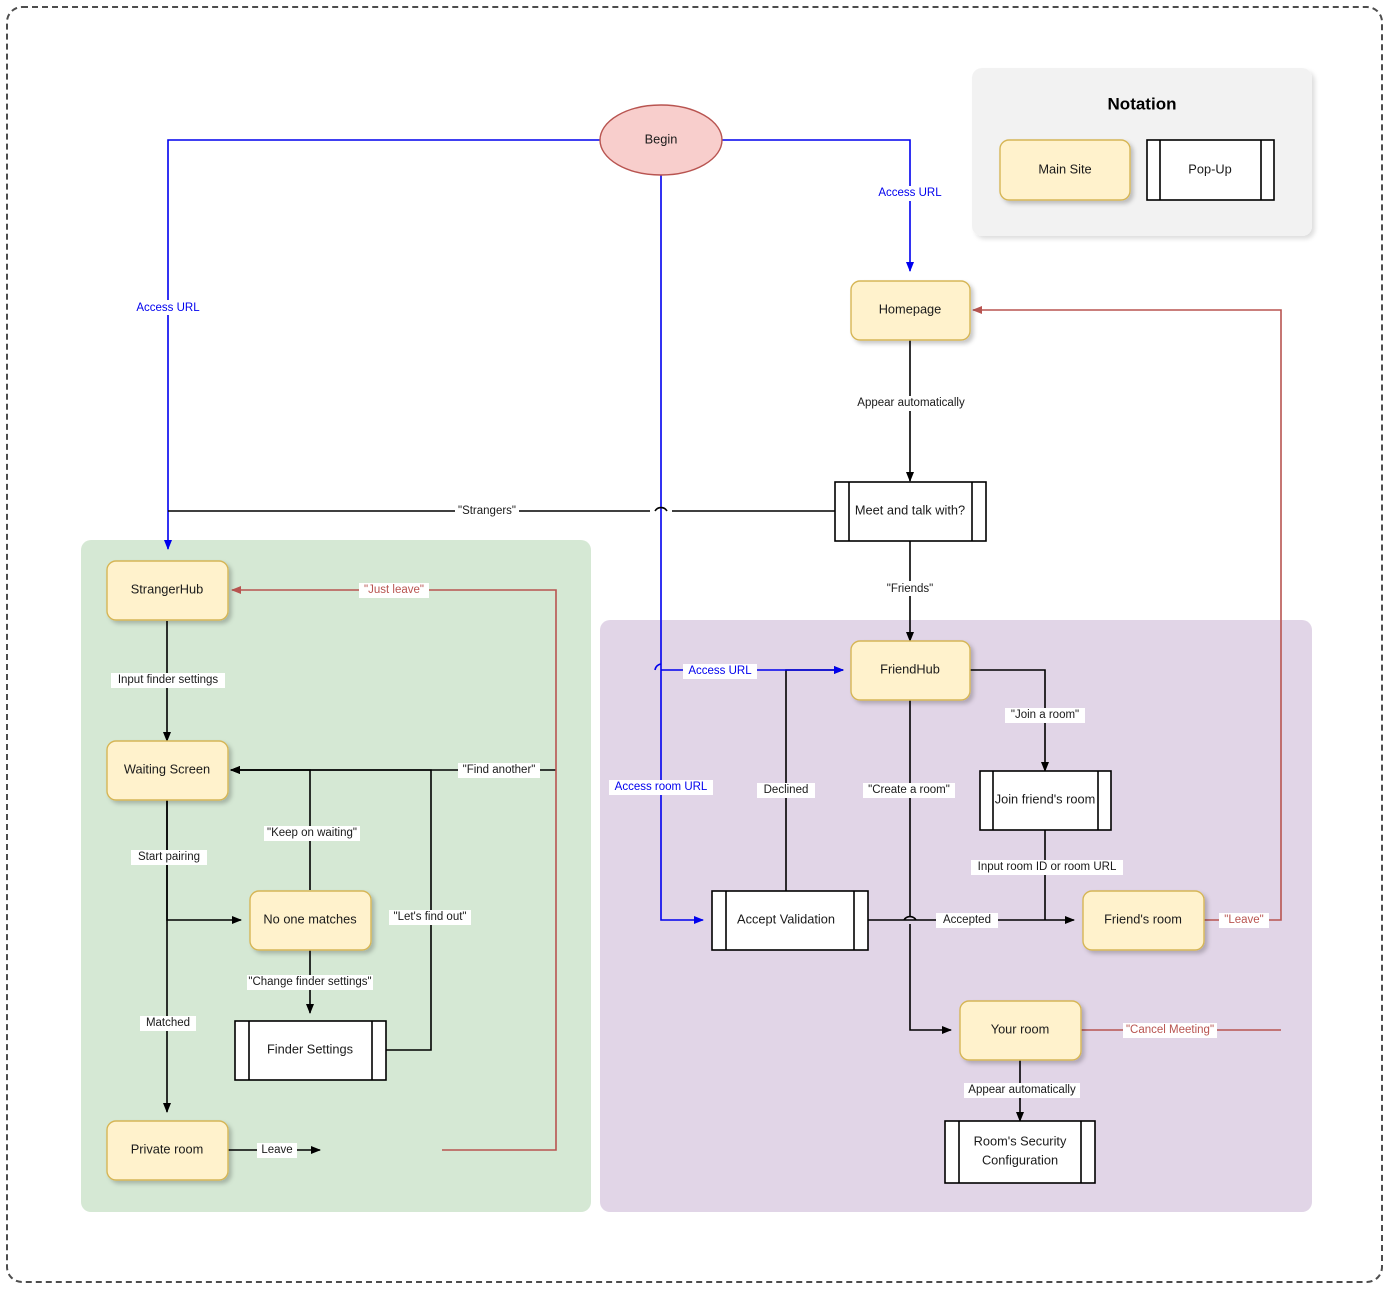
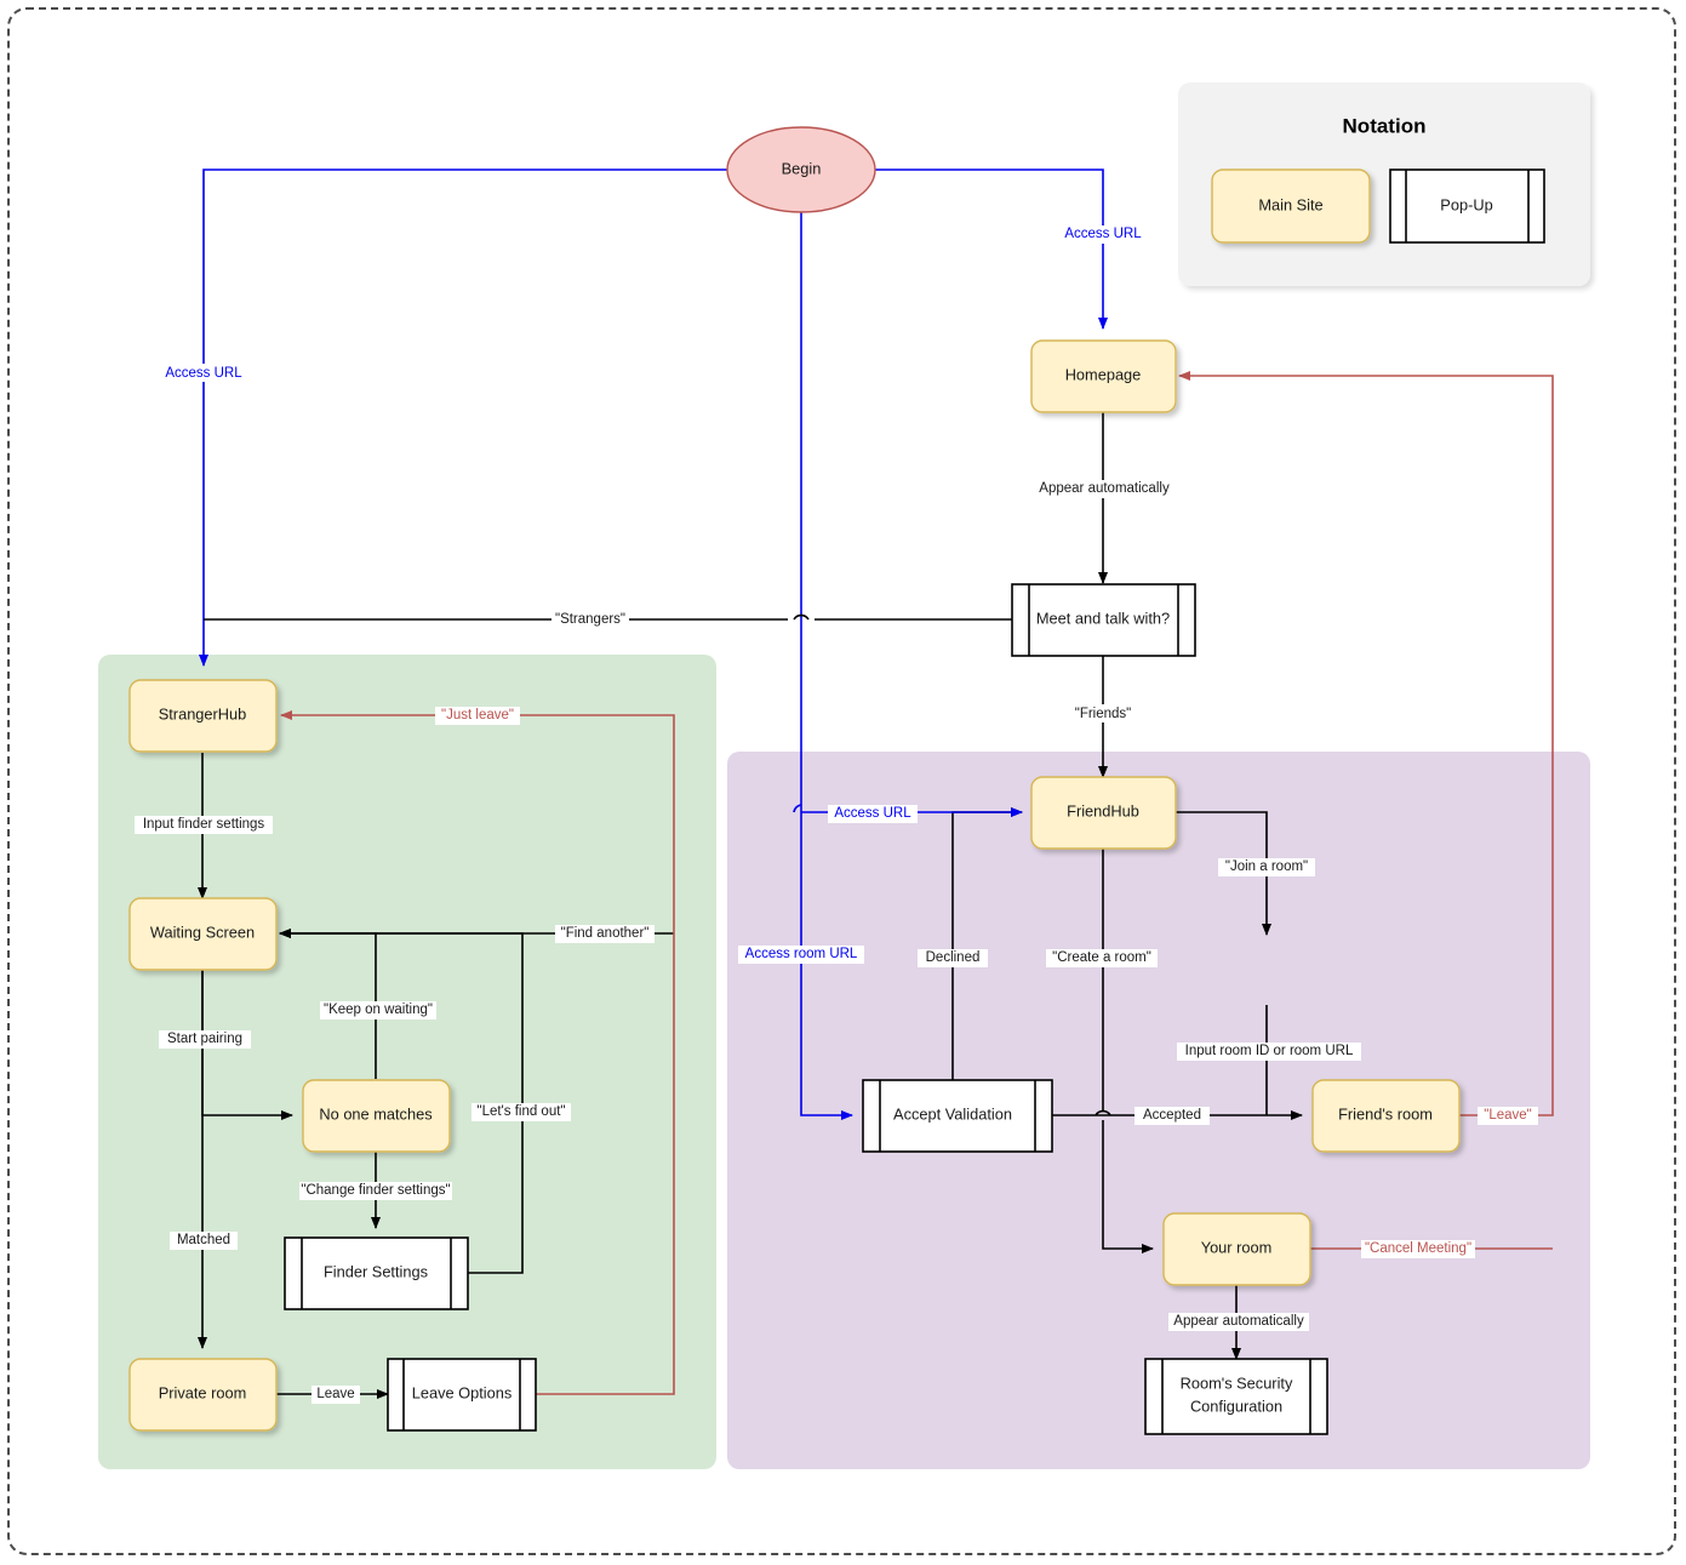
  Notation
  Main Site
  Pop-Up
  Begin
  Homepage
  Meet and talk with?
  StrangerHub
  Waiting Screen
  No one matches
  Finder Settings
  Private room
+ Leave Options
  FriendHub
- Join friend's room
  Accept Validation
  Friend's room
  Your room
  Room's Security
  Configuration
  Access URL
  Access URL
  Access room URL
  Access URL
  Appear automatically
  "Strangers"
  "Friends"
  Input finder settings
  Start pairing
  "Keep on waiting"
  "Let's find out"
  "Change finder settings"
  "Find another"
  Matched
  Leave
  "Just leave"
  "Join a room"
  "Create a room"
  Declined
  Accepted
  Input room ID or room URL
  "Leave"
  "Cancel Meeting"
  Appear automatically
